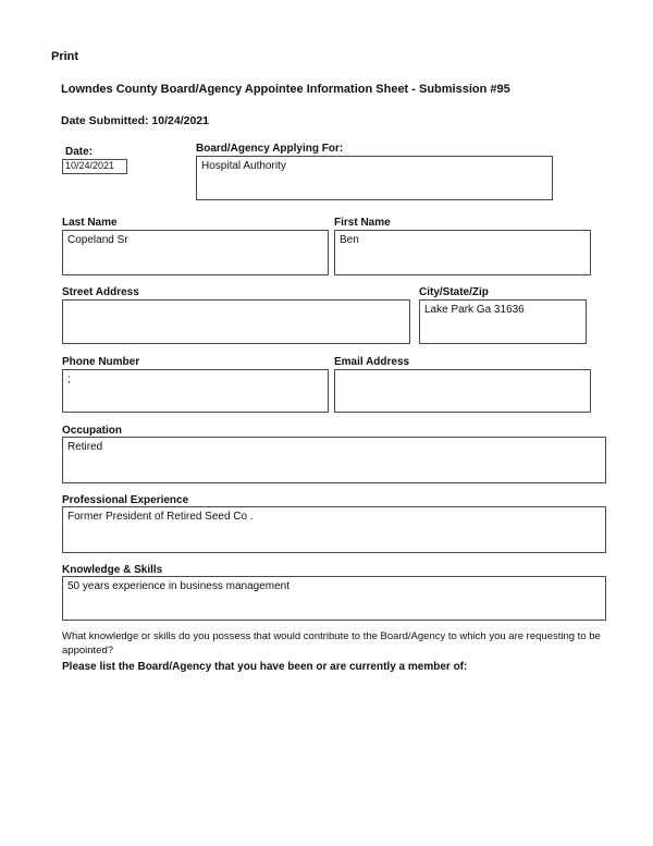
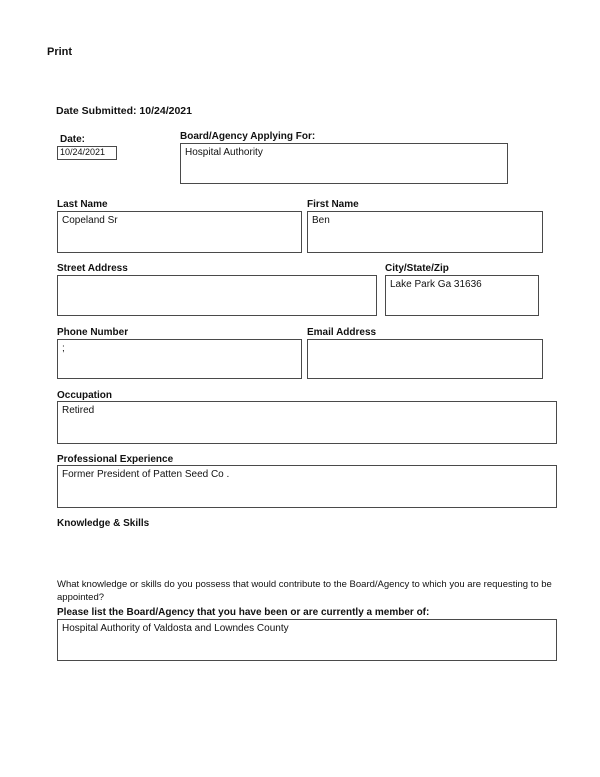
  Print
- Lowndes County Board/Agency Appointee Information Sheet - Submission #95
  Date Submitted: 10/24/2021
  Date:
  10/24/2021
  Board/Agency Applying For:
  Hospital Authority
  Last Name
  Copeland Sr
  First Name
  Ben
  Street Address
  City/State/Zip
  Lake Park Ga 31636
  Phone Number
  ;
  Email Address
  Occupation
  Retired
  Professional Experience
- Former President of Retired Seed Co .
+ Former President of Patten Seed Co .
  Knowledge & Skills
- 50 years experience in business management
  What knowledge or skills do you possess that would contribute to the Board/Agency to which you are requesting to be appointed?
  Please list the Board/Agency that you have been or are currently a member of:
+ Hospital Authority of Valdosta and Lowndes County
